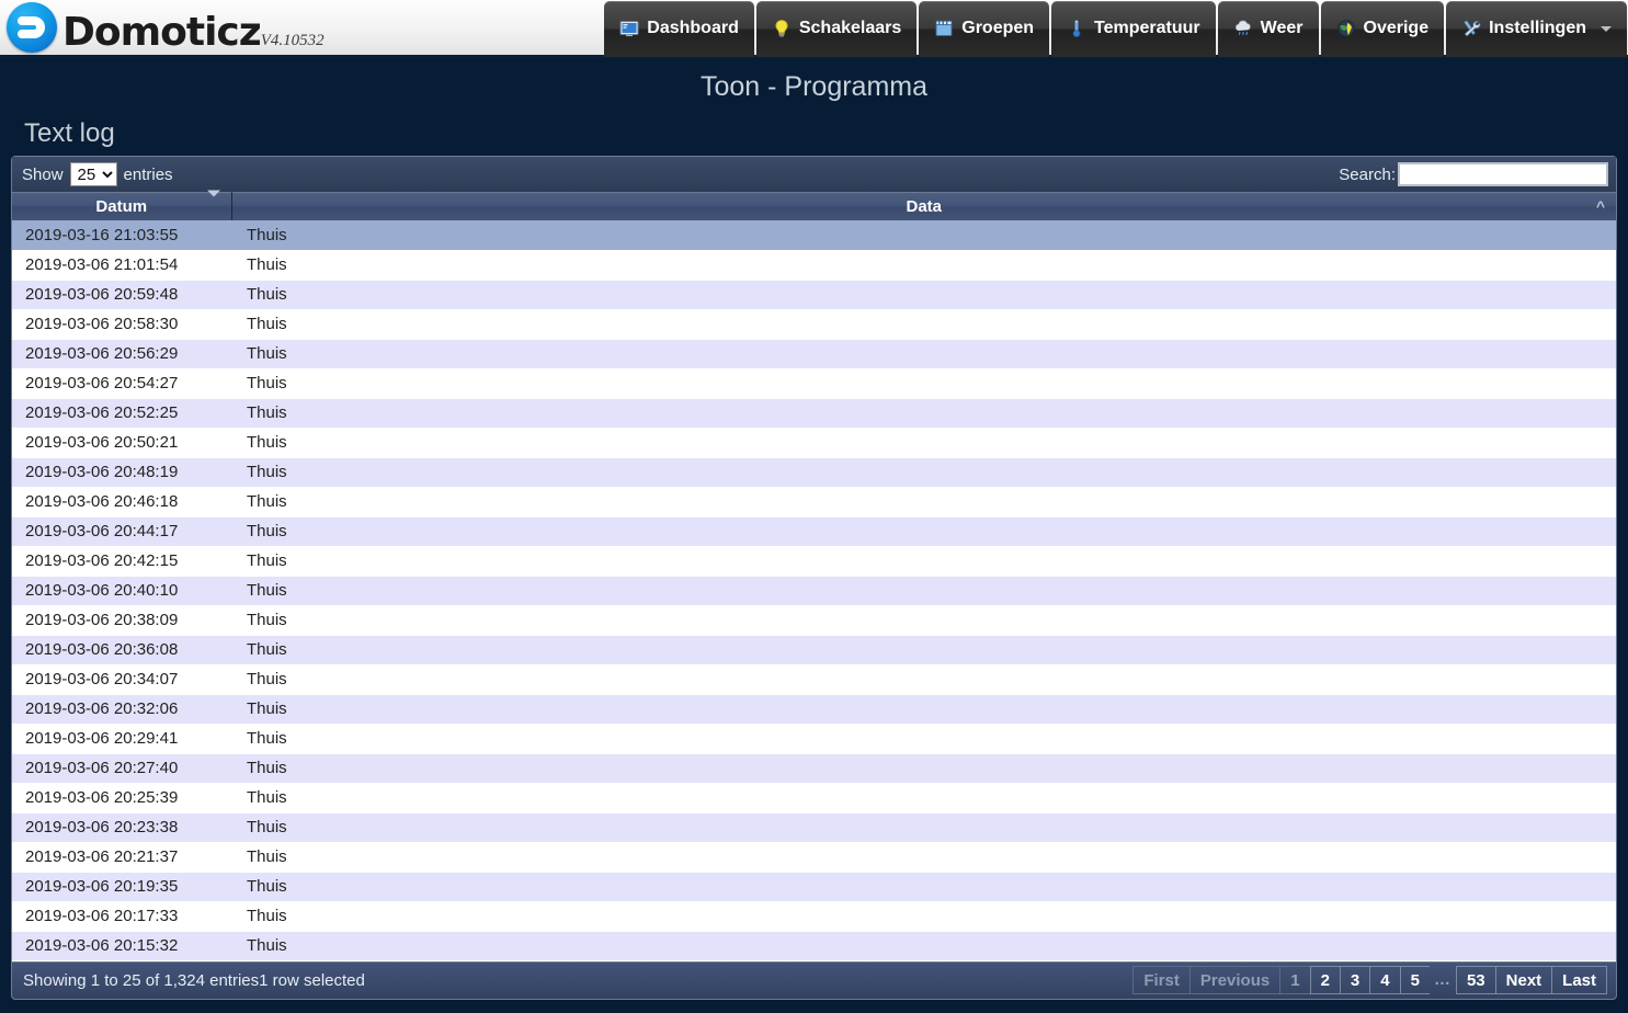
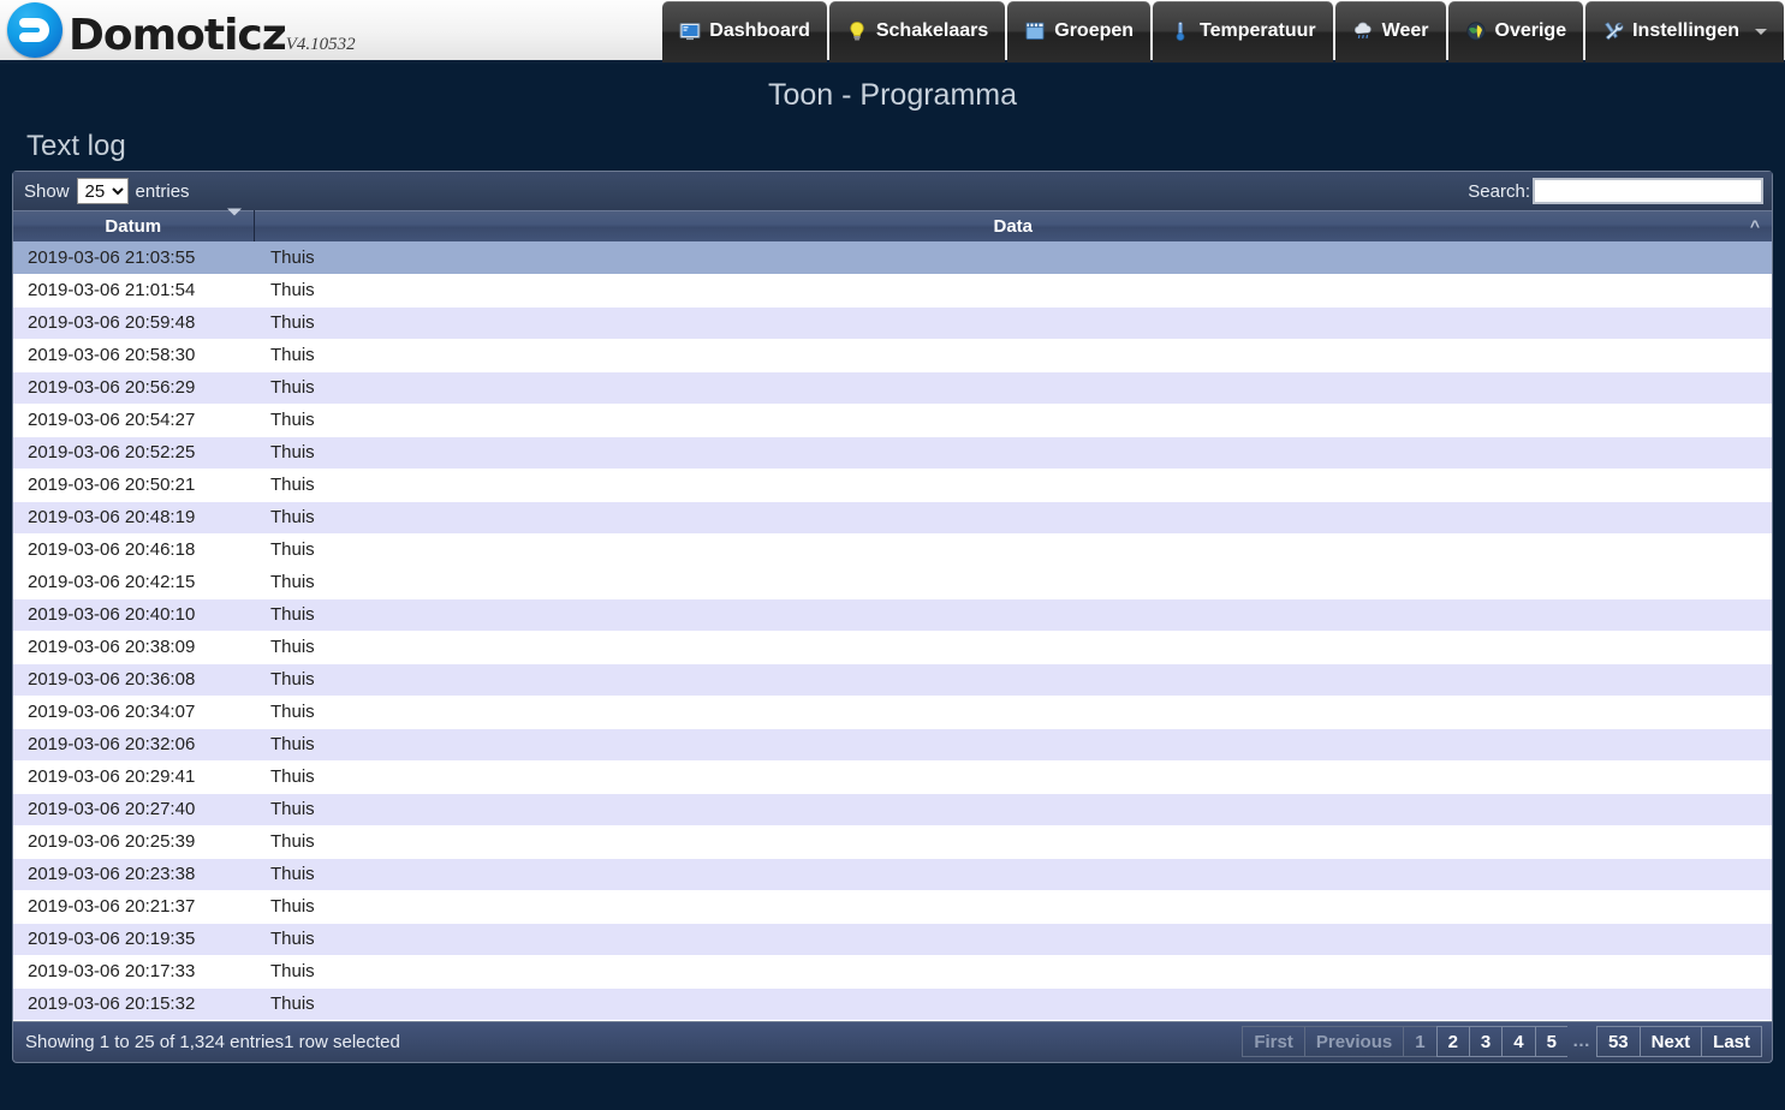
  Domoticz
  V4.10532
  Dashboard
  Schakelaars
  Groepen
  Temperatuur
  Weer
  Overige
  Instellingen
  Toon - Programma
  Text log
  Show
  25
  entries
  Search:
  Datum	Data ^
- 2019-03-16 21:03:55	Thuis
+ 2019-03-06 21:03:55	Thuis
  2019-03-06 21:01:54	Thuis
  2019-03-06 20:59:48	Thuis
  2019-03-06 20:58:30	Thuis
  2019-03-06 20:56:29	Thuis
  2019-03-06 20:54:27	Thuis
  2019-03-06 20:52:25	Thuis
  2019-03-06 20:50:21	Thuis
  2019-03-06 20:48:19	Thuis
  2019-03-06 20:46:18	Thuis
- 2019-03-06 20:44:17	Thuis
  2019-03-06 20:42:15	Thuis
  2019-03-06 20:40:10	Thuis
  2019-03-06 20:38:09	Thuis
  2019-03-06 20:36:08	Thuis
  2019-03-06 20:34:07	Thuis
  2019-03-06 20:32:06	Thuis
  2019-03-06 20:29:41	Thuis
  2019-03-06 20:27:40	Thuis
  2019-03-06 20:25:39	Thuis
  2019-03-06 20:23:38	Thuis
  2019-03-06 20:21:37	Thuis
  2019-03-06 20:19:35	Thuis
  2019-03-06 20:17:33	Thuis
  2019-03-06 20:15:32	Thuis
  Showing 1 to 25 of 1,324 entries1 row selected
  First
  Previous
  1
  2
  3
  4
  5
  …
  53
  Next
  Last
